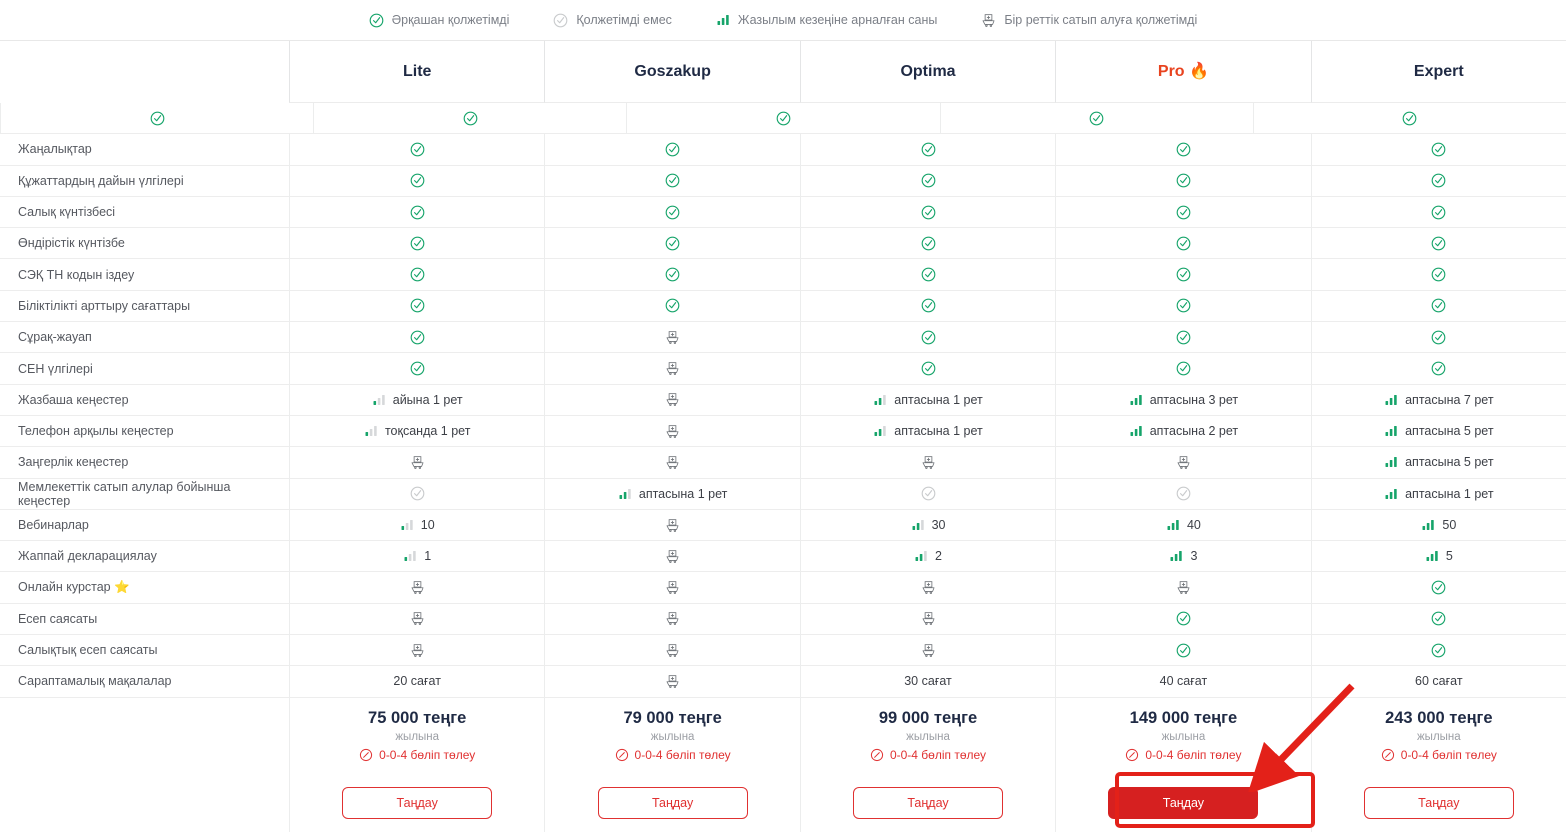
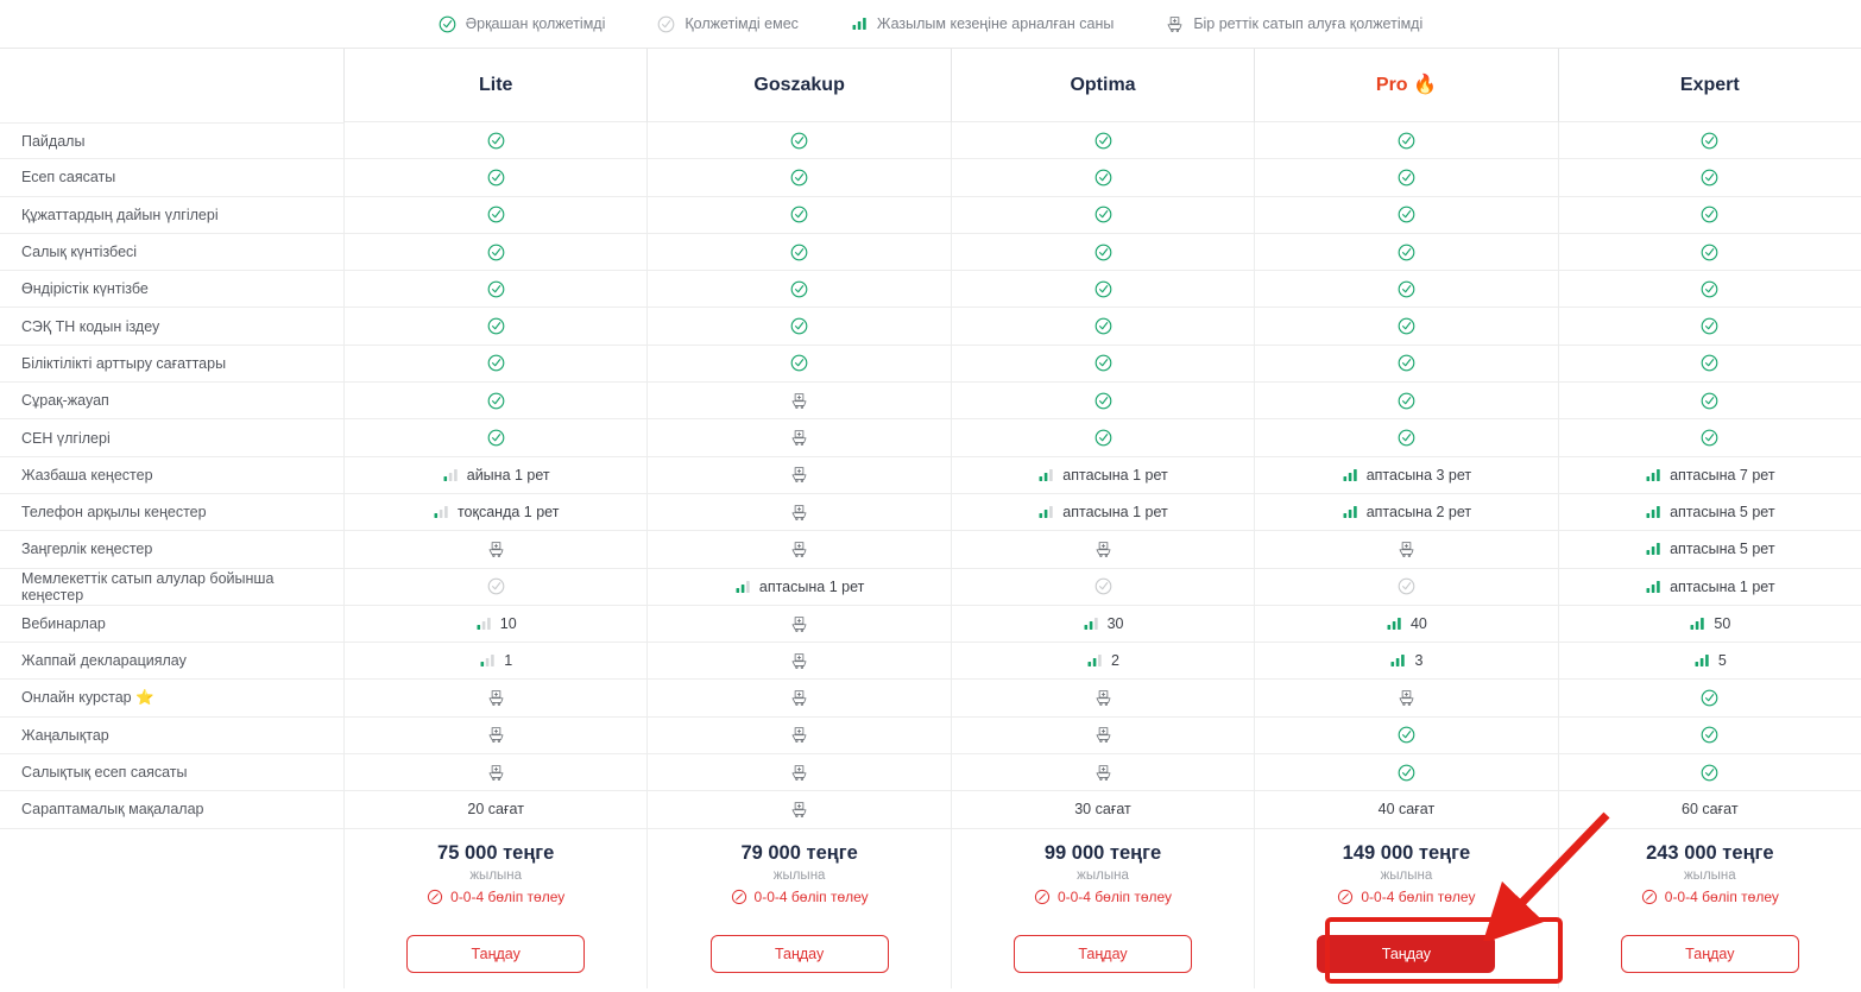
  Әрқашан қолжетімді
  Қолжетімді емес
  Жазылым кезеңіне арналған саны
  Бір реттік сатып алуға қолжетімді
  Lite
  Goszakup
  Optima
  Pro 🔥
  Expert
+ Пайдалы
- Жаңалықтар
+ Есеп саясаты
  Құжаттардың дайын үлгілері
  Салық күнтізбесі
  Өндірістік күнтізбе
  СЭҚ ТН кодын іздеу
  Біліктілікті арттыру сағаттары
  Сұрақ-жауап
  СЕН үлгілері
  Жазбаша кеңестер
  айына 1 рет
  аптасына 1 рет
  аптасына 3 рет
  аптасына 7 рет
  Телефон арқылы кеңестер
  тоқсанда 1 рет
  аптасына 1 рет
  аптасына 2 рет
  аптасына 5 рет
  Заңгерлік кеңестер
  аптасына 5 рет
  Мемлекеттік сатып алулар бойынша кеңестер
  аптасына 1 рет
  аптасына 1 рет
  Вебинарлар
  10
  30
  40
  50
  Жаппай декларациялау
  1
  2
  3
  5
  Онлайн курстар ⭐
- Есеп саясаты
+ Жаңалықтар
  Салықтық есеп саясаты
  Сараптамалық мақалалар
  20 сағат
  30 сағат
  40 сағат
  60 сағат
  75 000 теңге
  жылына
  0-0-4 бөліп төлеу
  79 000 теңге
  жылына
  0-0-4 бөліп төлеу
  99 000 теңге
  жылына
  0-0-4 бөліп төлеу
  149 000 теңге
  жылына
  0-0-4 бөліп төлеу
  243 000 теңге
  жылына
  0-0-4 бөліп төлеу
  Таңдау
  Таңдау
  Таңдау
  Таңдау
  Таңдау
